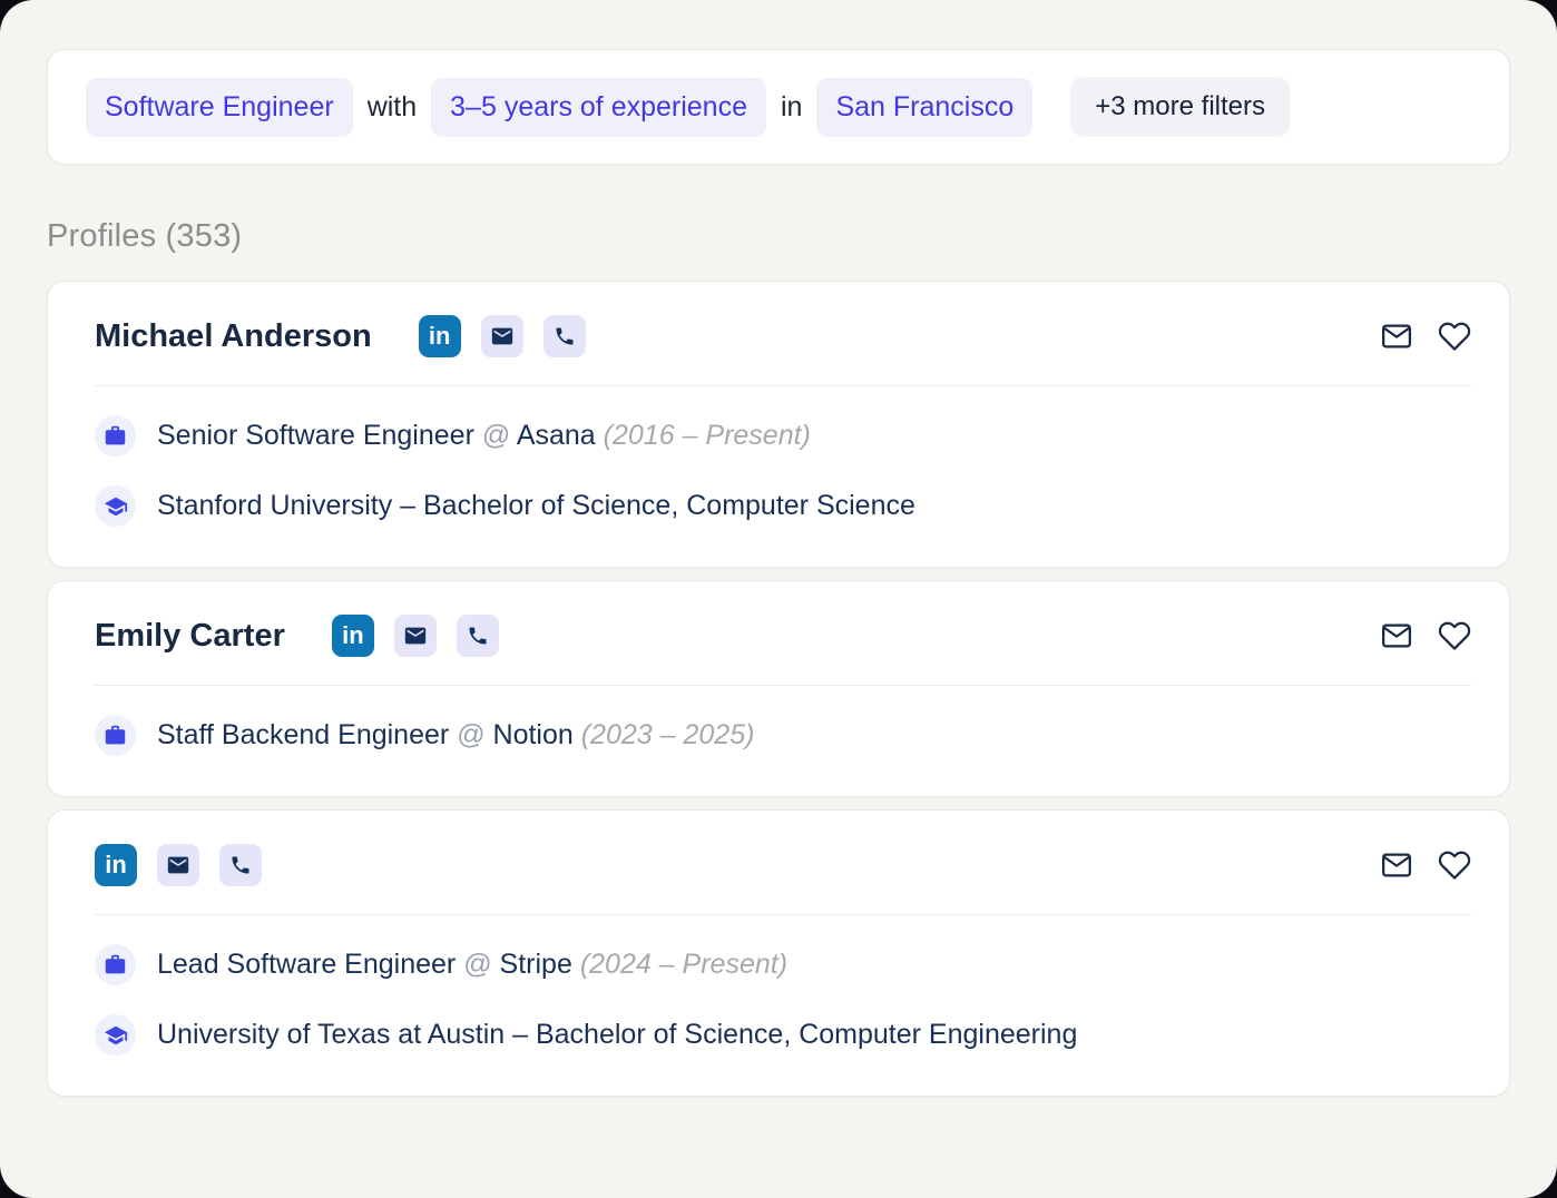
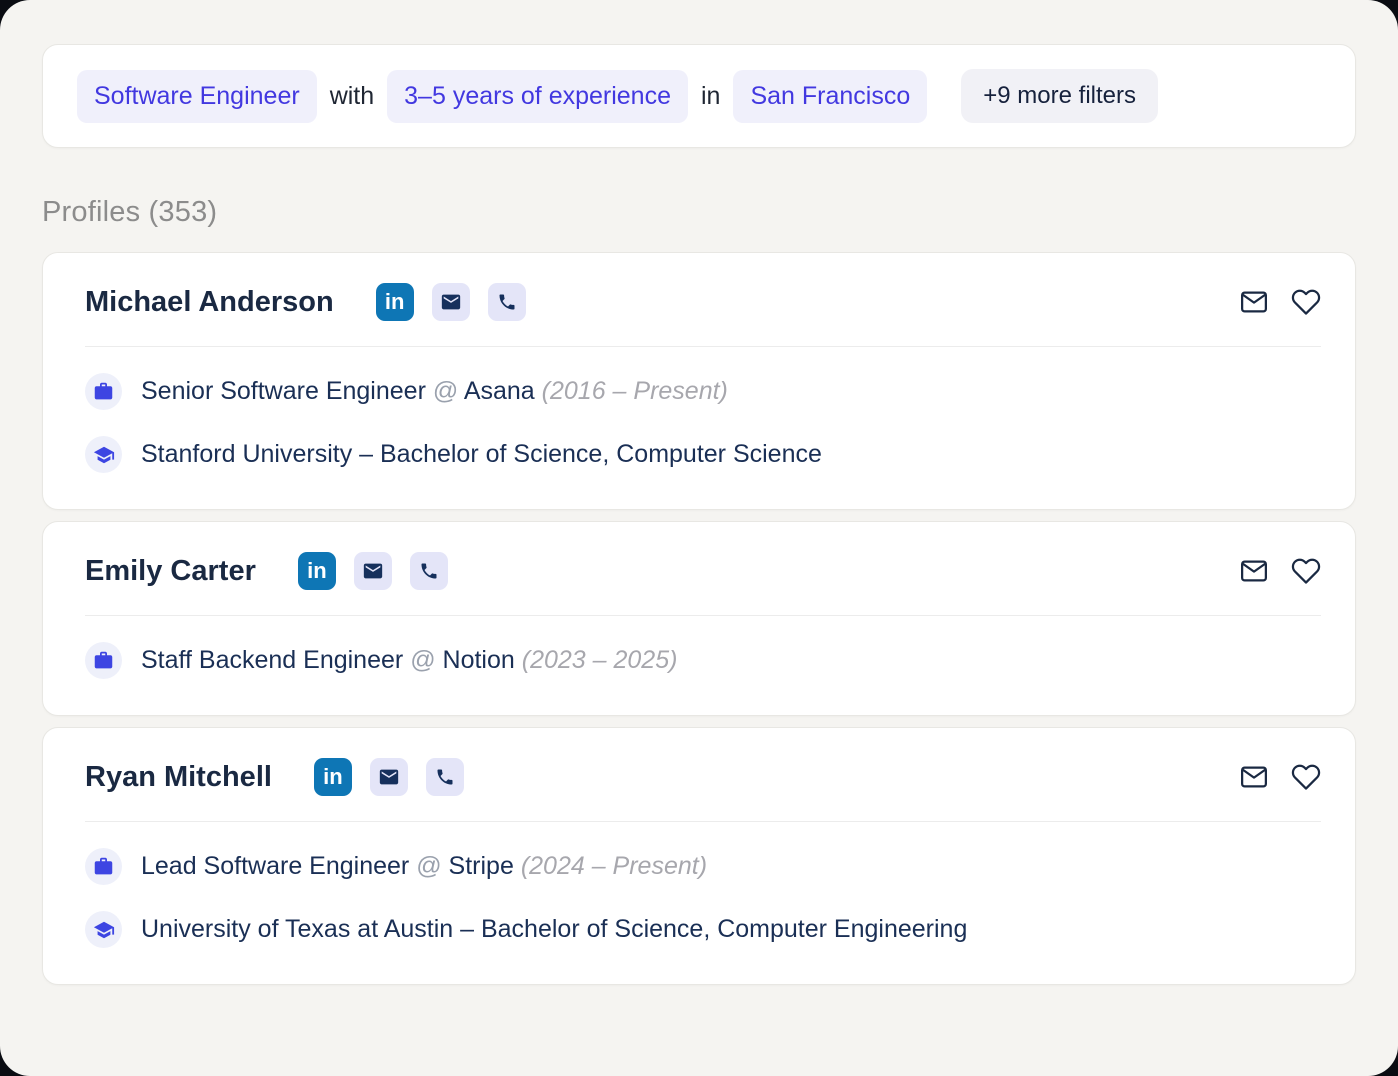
  Software Engineer
  with
  3–5 years of experience
  in
  San Francisco
- +3 more filters
+ +9 more filters
  Profiles (353)
  Michael Anderson
  in
  Senior Software Engineer @ Asana (2016 – Present)
  Stanford University – Bachelor of Science, Computer Science
  Emily Carter
  in
  Staff Backend Engineer @ Notion (2023 – 2025)
+ Ryan Mitchell
  in
  Lead Software Engineer @ Stripe (2024 – Present)
  University of Texas at Austin – Bachelor of Science, Computer Engineering
